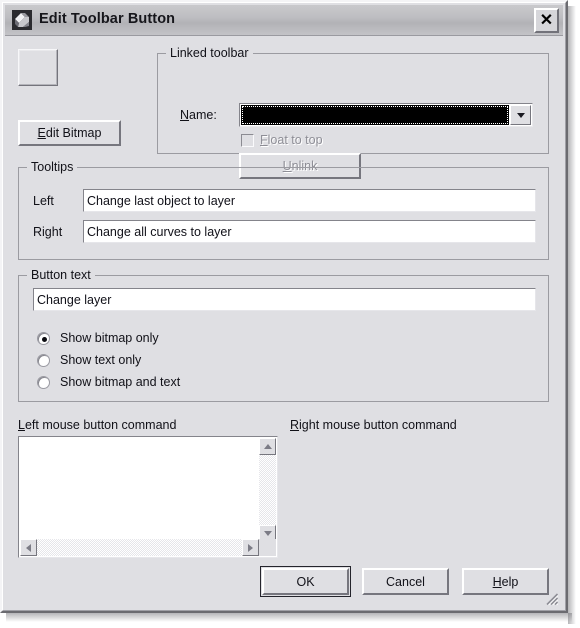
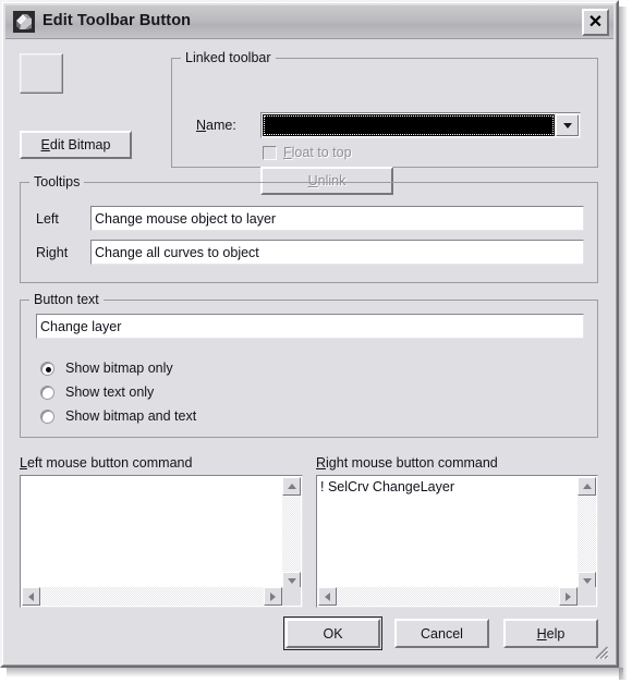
  Edit Toolbar Button
  ✕
  E
  dit Bitmap
  Linked toolbar
  Name:
  Float to top
  U
  nlink
  Tooltips
  Left
- Change last object to layer
+ Change mouse object to layer
  Right
- Change all curves to layer
+ Change all curves to object
  Button text
  Change layer
  Show bitmap only
  Show text only
  Show bitmap and text
  Left mouse button command
  Right mouse button command
+ ! SelCrv ChangeLayer
  OK
  Cancel
  H
  elp
